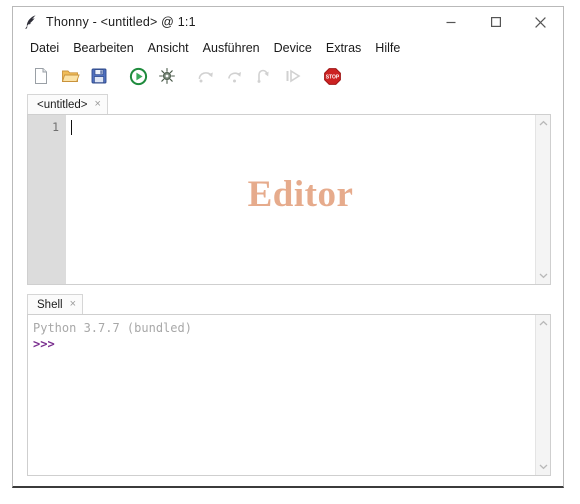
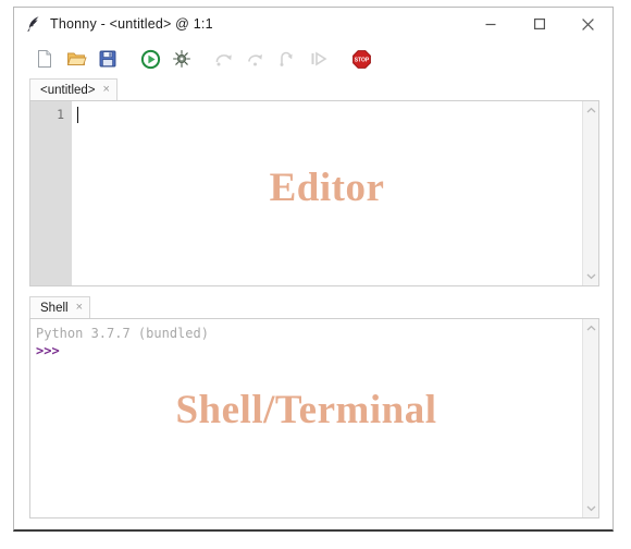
  Thonny - <untitled> @ 1:1
- Datei
- Bearbeiten
- Ansicht
- Ausführen
- Device
- Extras
- Hilfe
  <untitled>
  ×
  1
  Editor
  Shell
  ×
  Python 3.7.7 (bundled)
  >>>
+ Shell/Terminal
